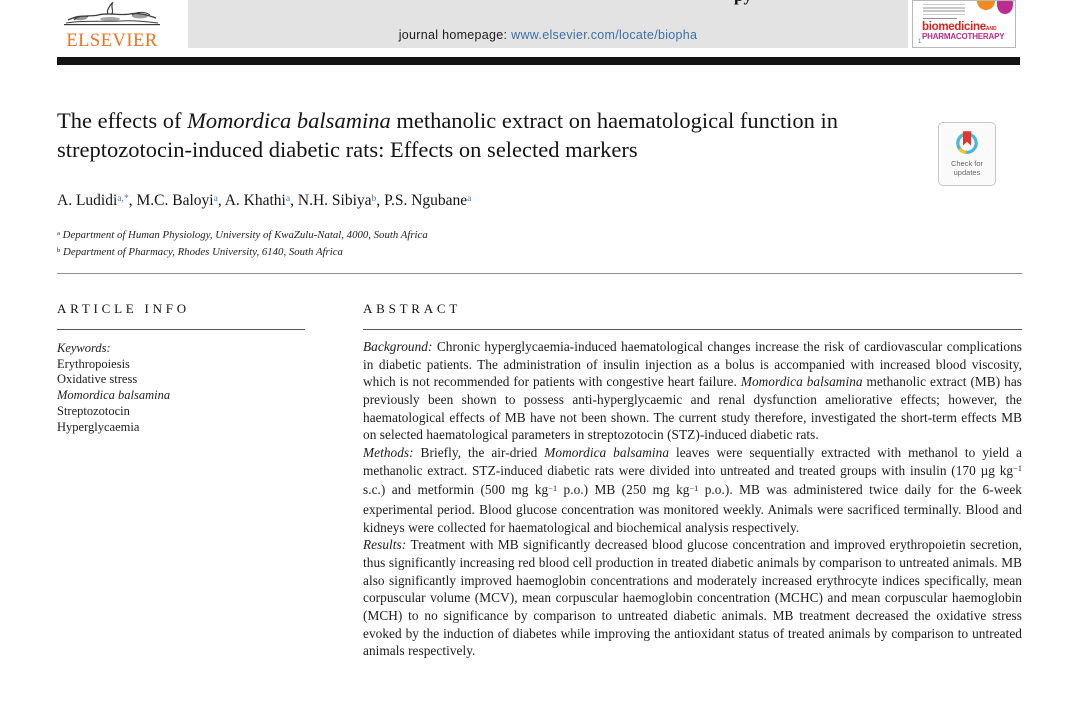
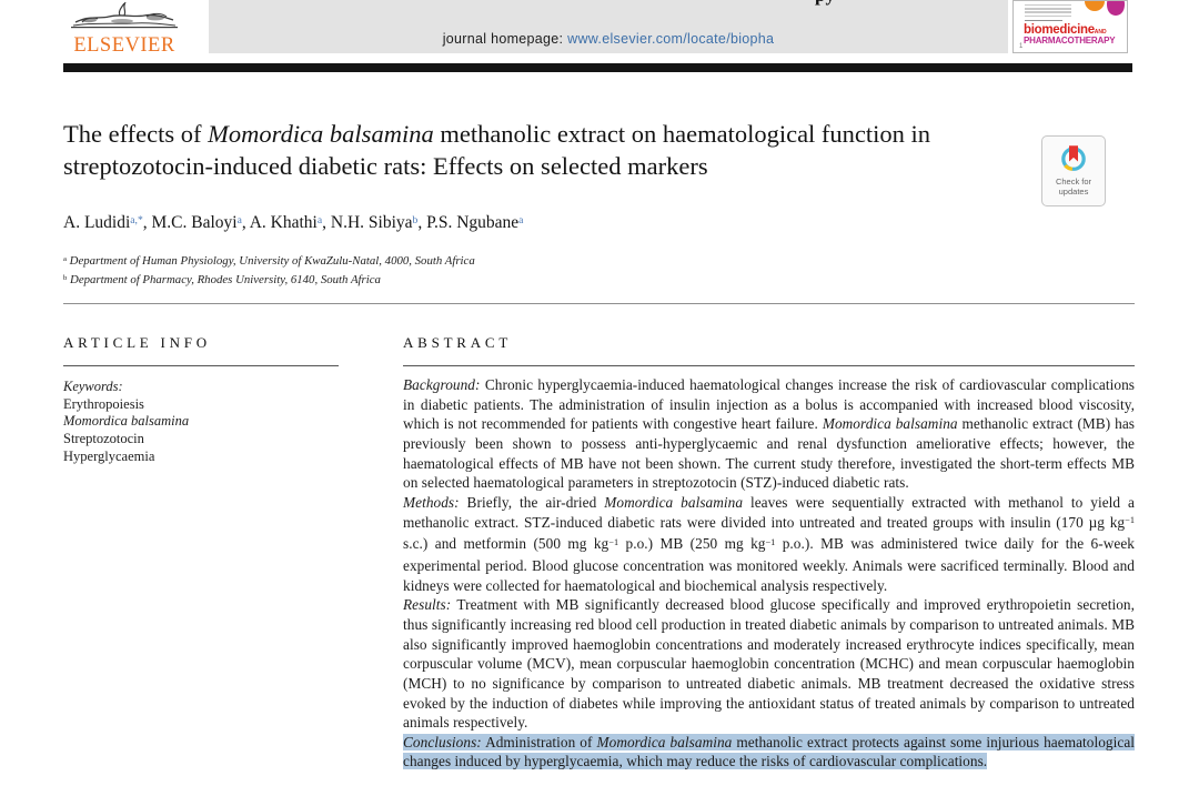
  journal homepage: www.elsevier.com/locate/biopha
  ELSEVIER
  biomedicine
  PHARMACOTHERAPY
  The effects of Momordica balsamina methanolic extract on haematological function in streptozotocin-induced diabetic rats: Effects on selected markers
  Check for
  updates
  A. Ludidia,*, M.C. Baloyia, A. Khathia, N.H. Sibiyab, P.S. Ngubanea
  Department of Human Physiology, University of KwaZulu-Natal, 4000, South Africa
  Department of Pharmacy, Rhodes University, 6140, South Africa
  ARTICLE INFO
  Keywords:
  Erythropoiesis
- Oxidative stress
  Momordica balsamina
  Streptozotocin
  Hyperglycaemia
  ABSTRACT
  Background: Chronic hyperglycaemia-induced haematological changes increase the risk of cardiovascular complications in diabetic patients. The administration of insulin injection as a bolus is accompanied with increased blood viscosity, which is not recommended for patients with congestive heart failure. Momordica balsamina methanolic extract (MB) has previously been shown to possess anti-hyperglycaemic and renal dysfunction ameliorative effects; however, the haematological effects of MB have not been shown. The current study therefore, investigated the short-term effects MB on selected haematological parameters in streptozotocin (STZ)-induced diabetic rats.
  Methods: Briefly, the air-dried Momordica balsamina leaves were sequentially extracted with methanol to yield a methanolic extract. STZ-induced diabetic rats were divided into untreated and treated groups with insulin (170 µg kg−1 s.c.) and metformin (500 mg kg−1 p.o.) MB (250 mg kg−1 p.o.). MB was administered twice daily for the 6-week experimental period. Blood glucose concentration was monitored weekly. Animals were sacrificed terminally. Blood and kidneys were collected for haematological and biochemical analysis respectively.
- Results: Treatment with MB significantly decreased blood glucose concentration and improved erythropoietin secretion, thus significantly increasing red blood cell production in treated diabetic animals by comparison to untreated animals. MB also significantly improved haemoglobin concentrations and moderately increased erythrocyte indices specifically, mean corpuscular volume (MCV), mean corpuscular haemoglobin concentration (MCHC) and mean corpuscular haemoglobin (MCH) to no significance by comparison to untreated diabetic animals. MB treatment decreased the oxidative stress evoked by the induction of diabetes while improving the antioxidant status of treated animals by comparison to untreated animals respectively.
+ Results: Treatment with MB significantly decreased blood glucose specifically and improved erythropoietin secretion, thus significantly increasing red blood cell production in treated diabetic animals by comparison to untreated animals. MB also significantly improved haemoglobin concentrations and moderately increased erythrocyte indices specifically, mean corpuscular volume (MCV), mean corpuscular haemoglobin concentration (MCHC) and mean corpuscular haemoglobin (MCH) to no significance by comparison to untreated diabetic animals. MB treatment decreased the oxidative stress evoked by the induction of diabetes while improving the antioxidant status of treated animals by comparison to untreated animals respectively.
+ Conclusions: Administration of Momordica balsamina methanolic extract protects against some injurious haematological changes induced by hyperglycaemia, which may reduce the risks of cardiovascular complications.
